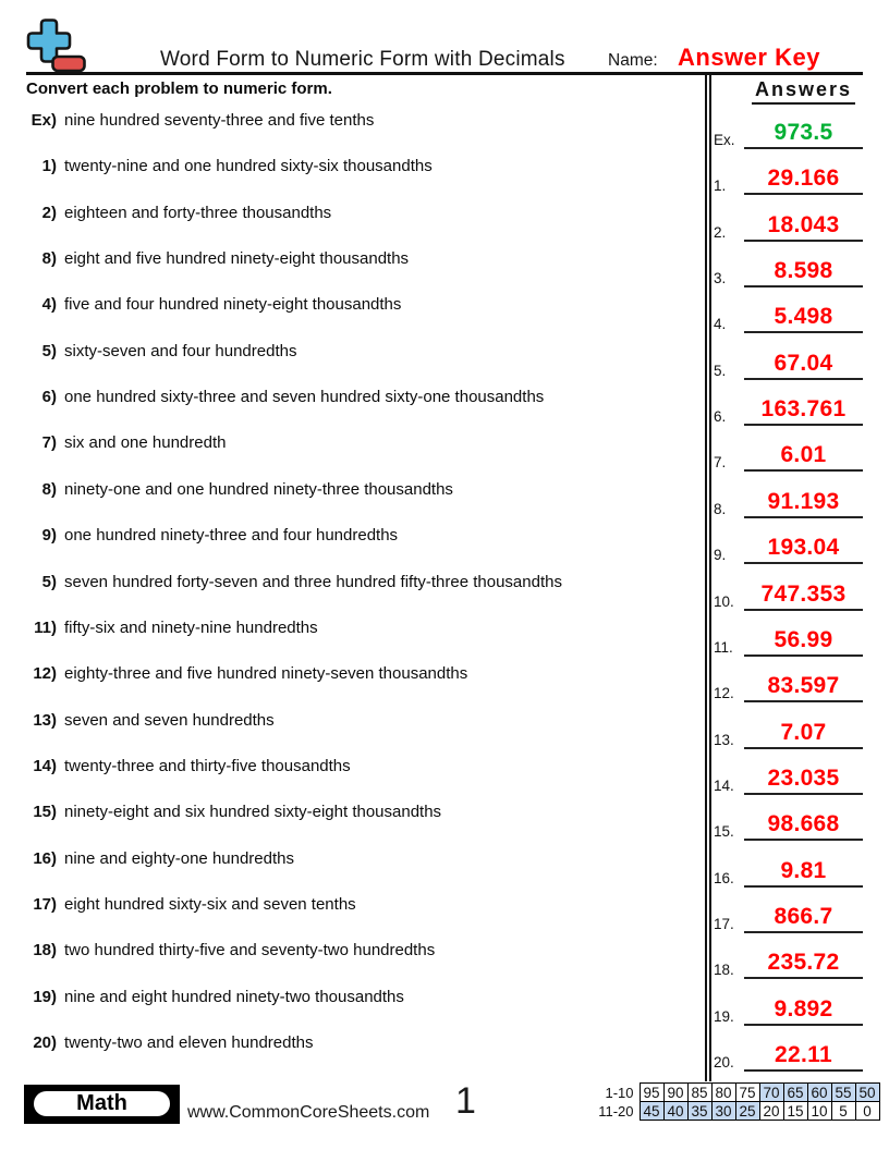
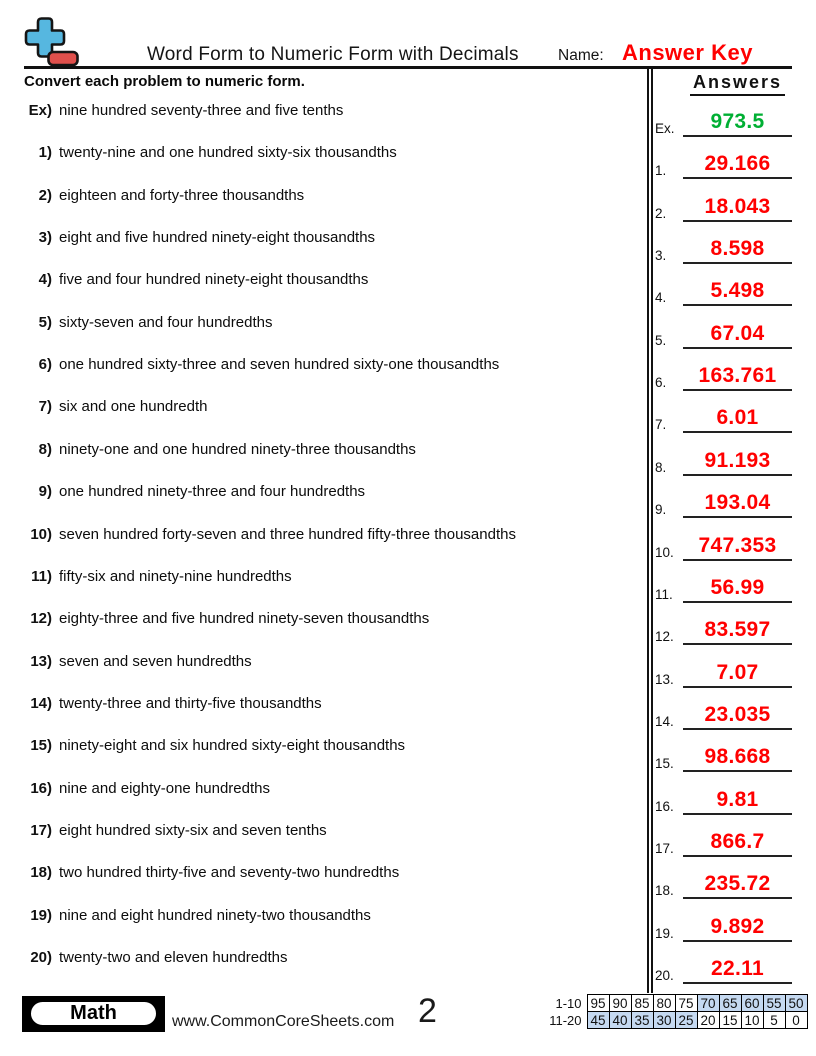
  Word Form to Numeric Form with Decimals
  Name:
  Answer Key
  Convert each problem to numeric form.
  Answers
  Ex) nine hundred seventy-three and five tenths
  1) twenty-nine and one hundred sixty-six thousandths
  2) eighteen and forty-three thousandths
- 8) eight and five hundred ninety-eight thousandths
+ 3) eight and five hundred ninety-eight thousandths
  4) five and four hundred ninety-eight thousandths
  5) sixty-seven and four hundredths
  6) one hundred sixty-three and seven hundred sixty-one thousandths
  7) six and one hundredth
  8) ninety-one and one hundred ninety-three thousandths
  9) one hundred ninety-three and four hundredths
- 5) seven hundred forty-seven and three hundred fifty-three thousandths
+ 10) seven hundred forty-seven and three hundred fifty-three thousandths
  11) fifty-six and ninety-nine hundredths
  12) eighty-three and five hundred ninety-seven thousandths
  13) seven and seven hundredths
  14) twenty-three and thirty-five thousandths
  15) ninety-eight and six hundred sixty-eight thousandths
  16) nine and eighty-one hundredths
  17) eight hundred sixty-six and seven tenths
  18) two hundred thirty-five and seventy-two hundredths
  19) nine and eight hundred ninety-two thousandths
  20) twenty-two and eleven hundredths
  Ex.
  973.5
  1.
  29.166
  2.
  18.043
  3.
  8.598
  4.
  5.498
  5.
  67.04
  6.
  163.761
  7.
  6.01
  8.
  91.193
  9.
  193.04
  10.
  747.353
  11.
  56.99
  12.
  83.597
  13.
  7.07
  14.
  23.035
  15.
  98.668
  16.
  9.81
  17.
  866.7
  18.
  235.72
  19.
  9.892
  20.
  22.11
  Math
  www.CommonCoreSheets.com
- 1
+ 2
  1-10	95	90	85	80	75	70	65	60	55	50
  11-20	45	40	35	30	25	20	15	10	5	0
